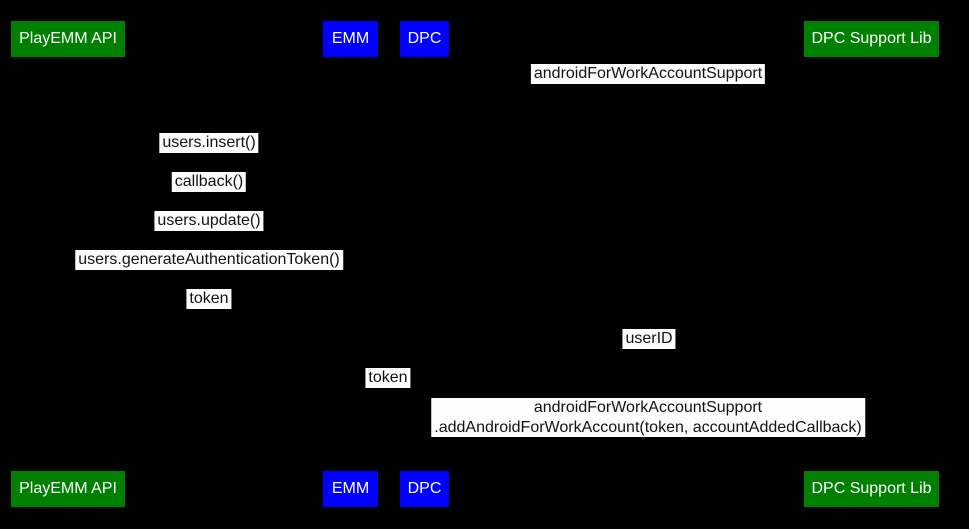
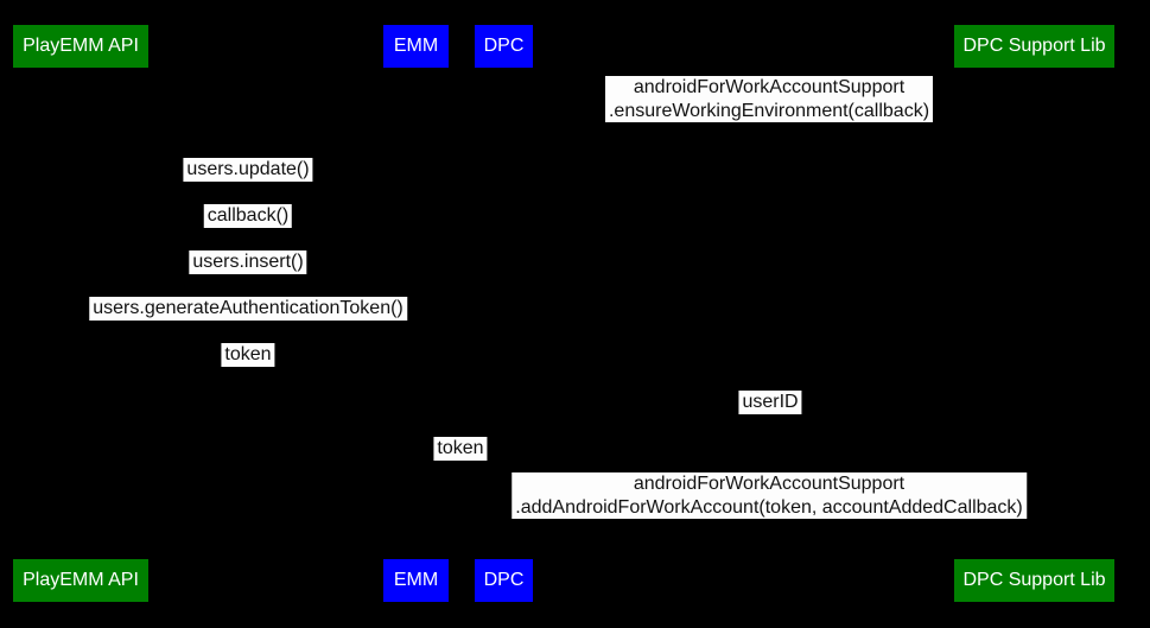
  PlayEMM API
  EMM
  DPC
  DPC Support Lib
  androidForWorkAccountSupport
+ .ensureWorkingEnvironment(callback)
- users.insert()
+ users.update()
  callback()
- users.update()
+ users.insert()
  users.generateAuthenticationToken()
  token
  userID
  token
  androidForWorkAccountSupport
  .addAndroidForWorkAccount(token, accountAddedCallback)
  PlayEMM API
  EMM
  DPC
  DPC Support Lib
